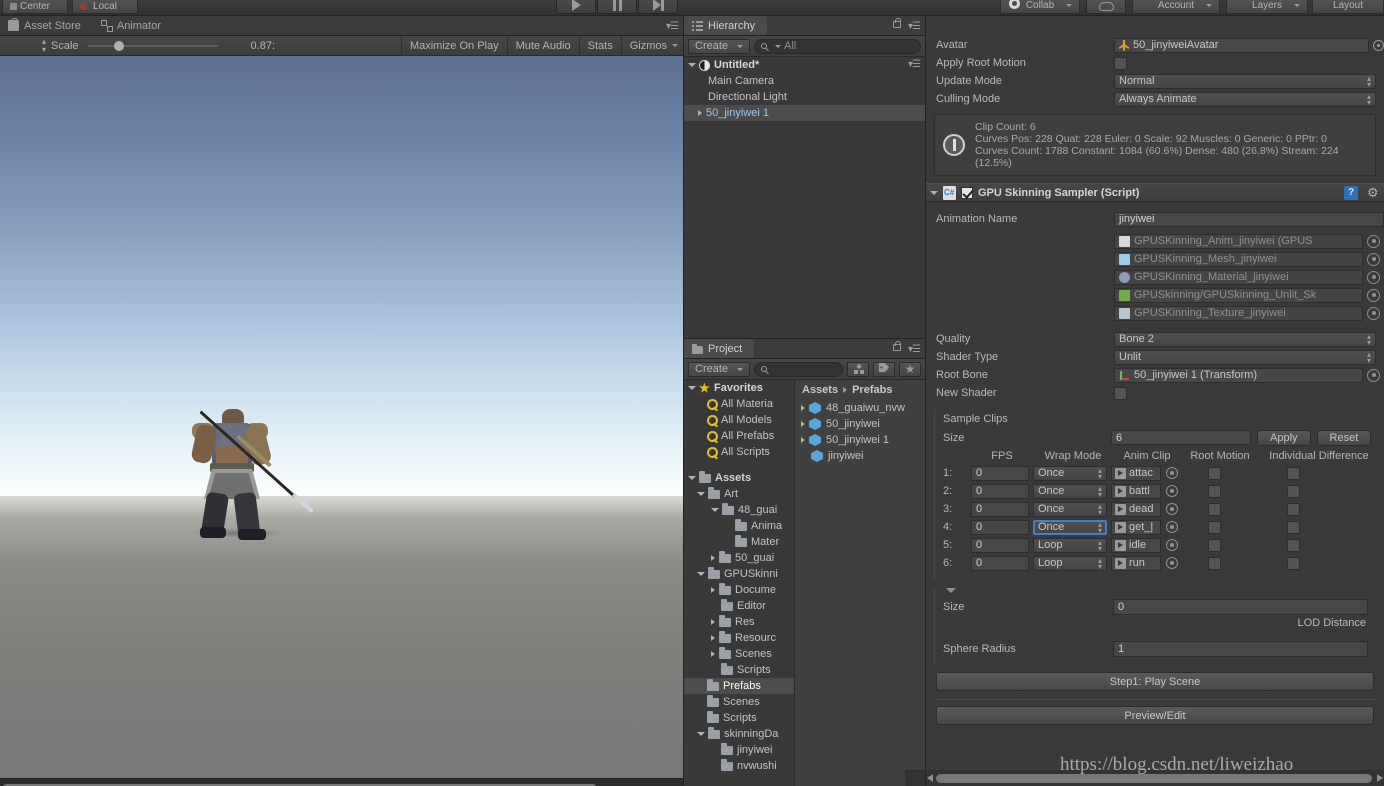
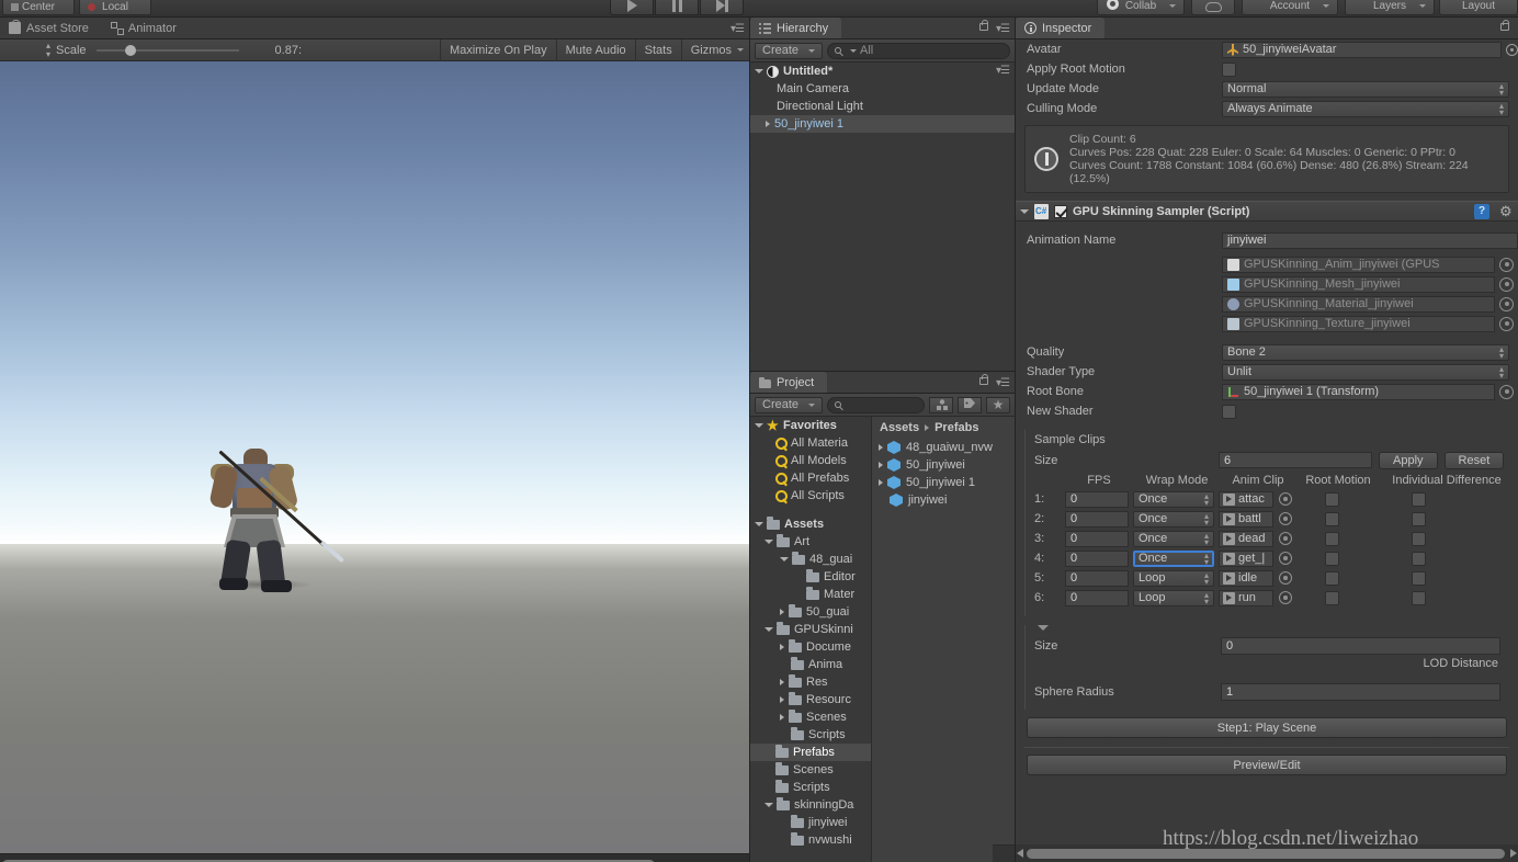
  Center
  Local
  Collab
  Account
  Layers
  Layout
  Asset Store
  Animator
  ▾☰
  ▴
  ▾
  Scale
  0.87:
  Maximize On Play
  Mute Audio
  Stats
  Gizmos
  Hierarchy
  ▾☰
  Create
  All
  Untitled*
  ▾☰
  Main Camera
  Directional Light
  50_jinyiwei 1
  Project
  ▾☰
  Create
  ★
  ★
  Favorites
  All Materia
  All Models
  All Prefabs
  All Scripts
  Assets
  Art
  48_guai
- Anima
+ Editor
  Mater
  50_guai
  GPUSkinni
  Docume
- Editor
+ Anima
  Res
  Resourc
  Scenes
  Scripts
  Prefabs
  Scenes
  Scripts
  skinningDa
  jinyiwei
  nvwushi
  Assets
  Prefabs
  48_guaiwu_nvw
  50_jinyiwei
  50_jinyiwei 1
  jinyiwei
+ Inspector
  Avatar
  50_jinyiweiAvatar
  Apply Root Motion
  Update Mode
  Normal
  ▴
  ▾
  Culling Mode
  Always Animate
  ▴
  ▾
  Clip Count: 6
- Curves Pos: 228 Quat: 228 Euler: 0 Scale: 92 Muscles: 0 Generic: 0 PPtr: 0
+ Curves Pos: 228 Quat: 228 Euler: 0 Scale: 64 Muscles: 0 Generic: 0 PPtr: 0
  Curves Count: 1788 Constant: 1084 (60.6%) Dense: 480 (26.8%) Stream: 224
  (12.5%)
  GPU Skinning Sampler (Script)
  Animation Name
  jinyiwei
  GPUSKinning_Anim_jinyiwei (GPUS
  GPUSKinning_Mesh_jinyiwei
  GPUSKinning_Material_jinyiwei
- GPUSkinning/GPUSkinning_Unlit_Sk
  GPUSKinning_Texture_jinyiwei
  Quality
  Bone 2
  ▴
  ▾
  Shader Type
  Unlit
  ▴
  ▾
  Root Bone
  50_jinyiwei 1 (Transform)
  New Shader
  Sample Clips
  Size
  6
  Apply
  Reset
  FPS
  Wrap Mode
  Anim Clip
  Root Motion
  Individual Difference
  1:
  0
  Once
  ▴
  ▾
  attac
  2:
  0
  Once
  ▴
  ▾
  battl
  3:
  0
  Once
  ▴
  ▾
  dead
  4:
  0
  Once
  ▴
  ▾
  get_|
  5:
  0
  Loop
  ▴
  ▾
  idle
  6:
  0
  Loop
  ▴
  ▾
  run
  Size
  0
  LOD Distance
  Sphere Radius
  1
  Step1: Play Scene
  Preview/Edit
  https://blog.csdn.net/liweizhao
